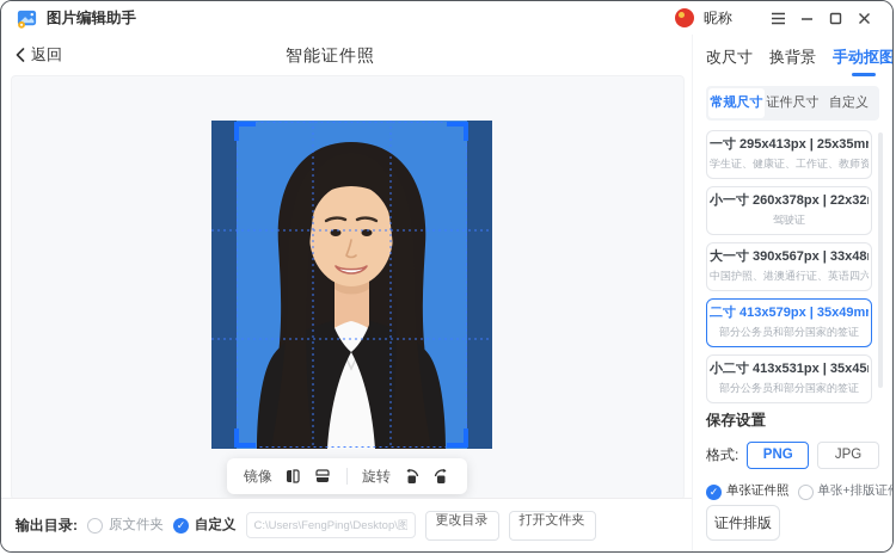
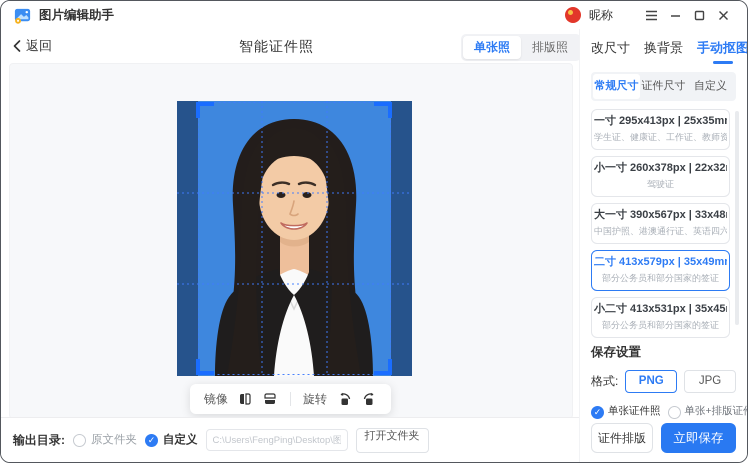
  图片编辑助手
  昵称
  返回
  智能证件照
+ 单张照
+ 排版照
  镜像
  旋转
  改尺寸
  换背景
  手动抠图
  常规尺寸
  证件尺寸
  自定义
  一寸 295x413px | 25x35m
  学生证、健康证、工作证、教师资
  小一寸 260x378px | 22x32
  驾驶证
  大一寸 390x567px | 33x48
  中国护照、港澳通行证、英语四六
  二寸 413x579px | 35x49m
  部分公务员和部分国家的签证
  小二寸 413x531px | 35x45
  部分公务员和部分国家的签证
  保存设置
  格式:
  PNG
  JPG
  单张证件照
  单张+排版证
  证件排版
+ 立即保存
  输出目录:
  原文件夹
  自定义
  C:\Users\FengPing\Desktop\图
- 更改目录
  打开文件夹
